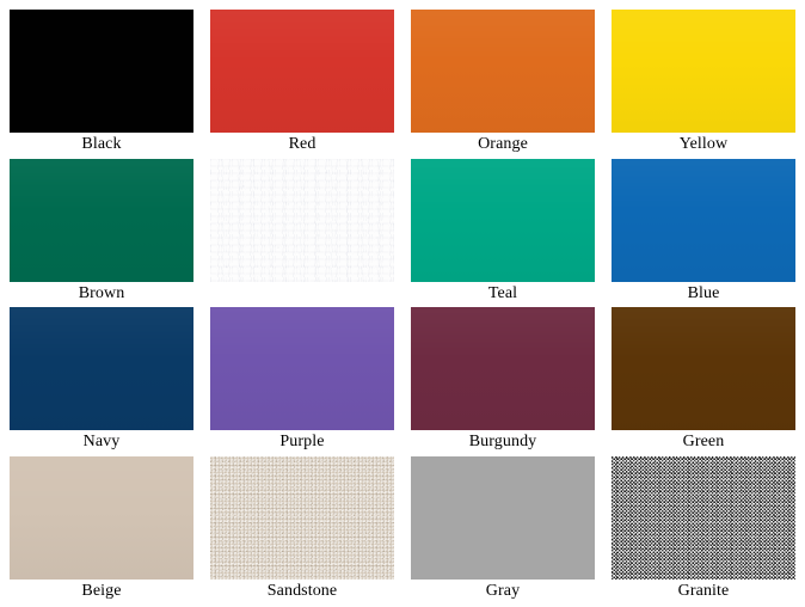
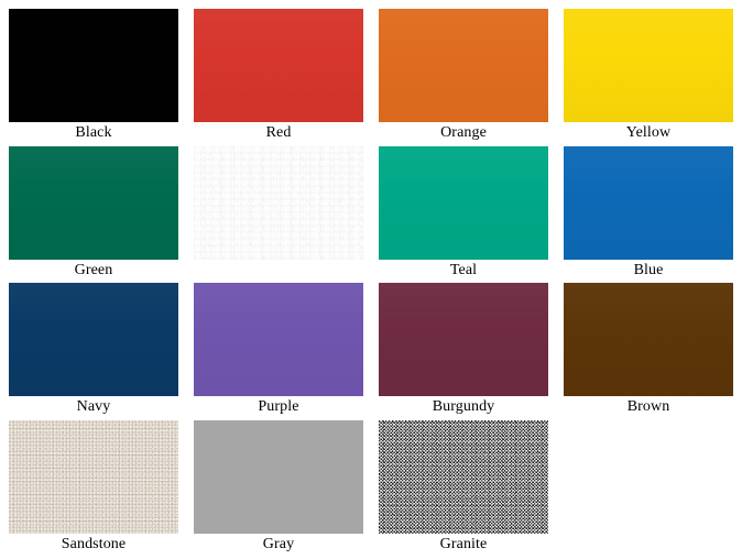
  Black
  Red
  Orange
  Yellow
- Brown
+ Green
  Teal
  Blue
  Navy
  Purple
  Burgundy
- Green
+ Brown
- Beige
  Sandstone
  Gray
  Granite
